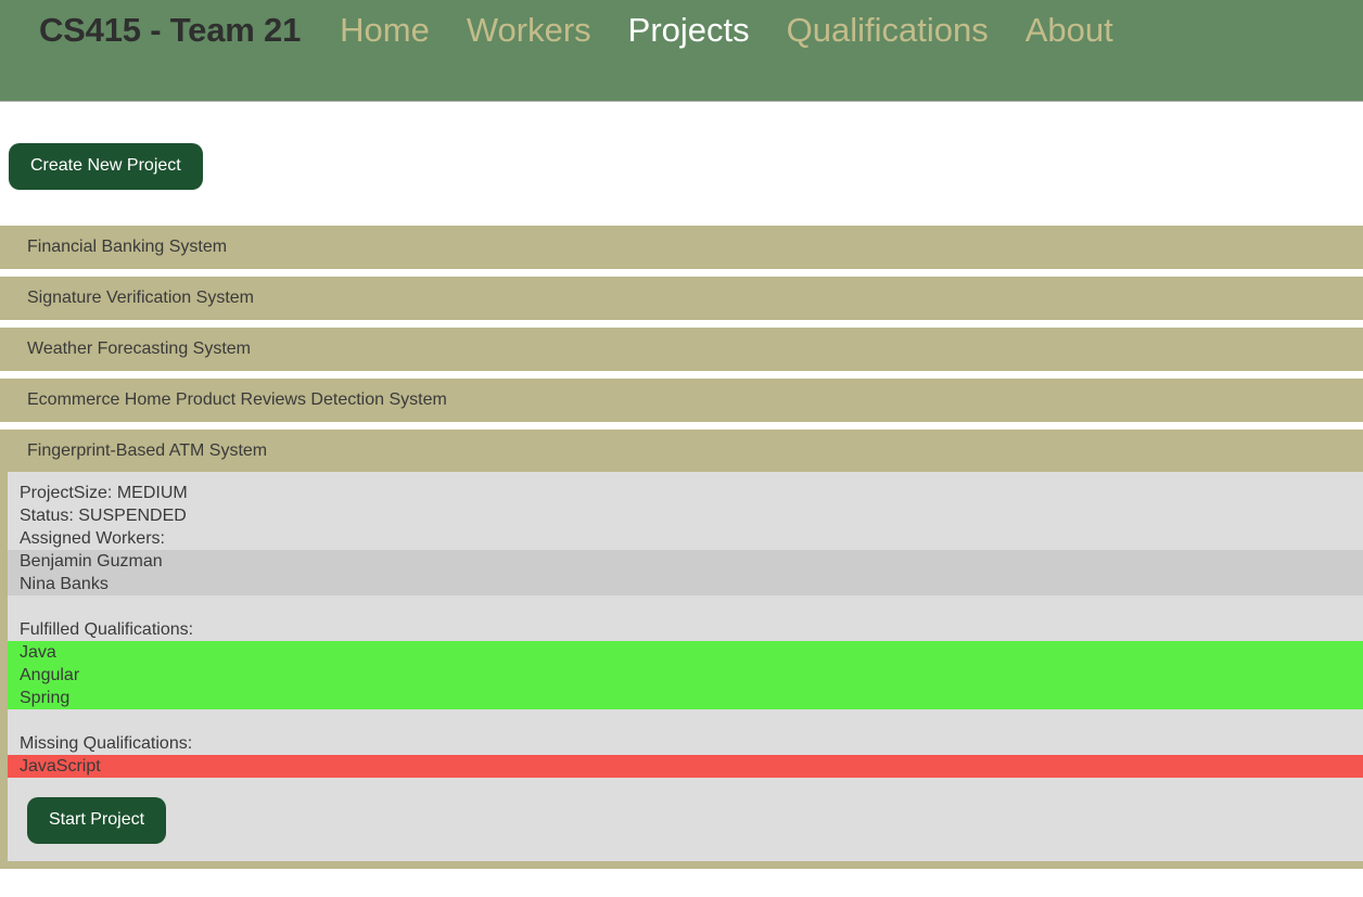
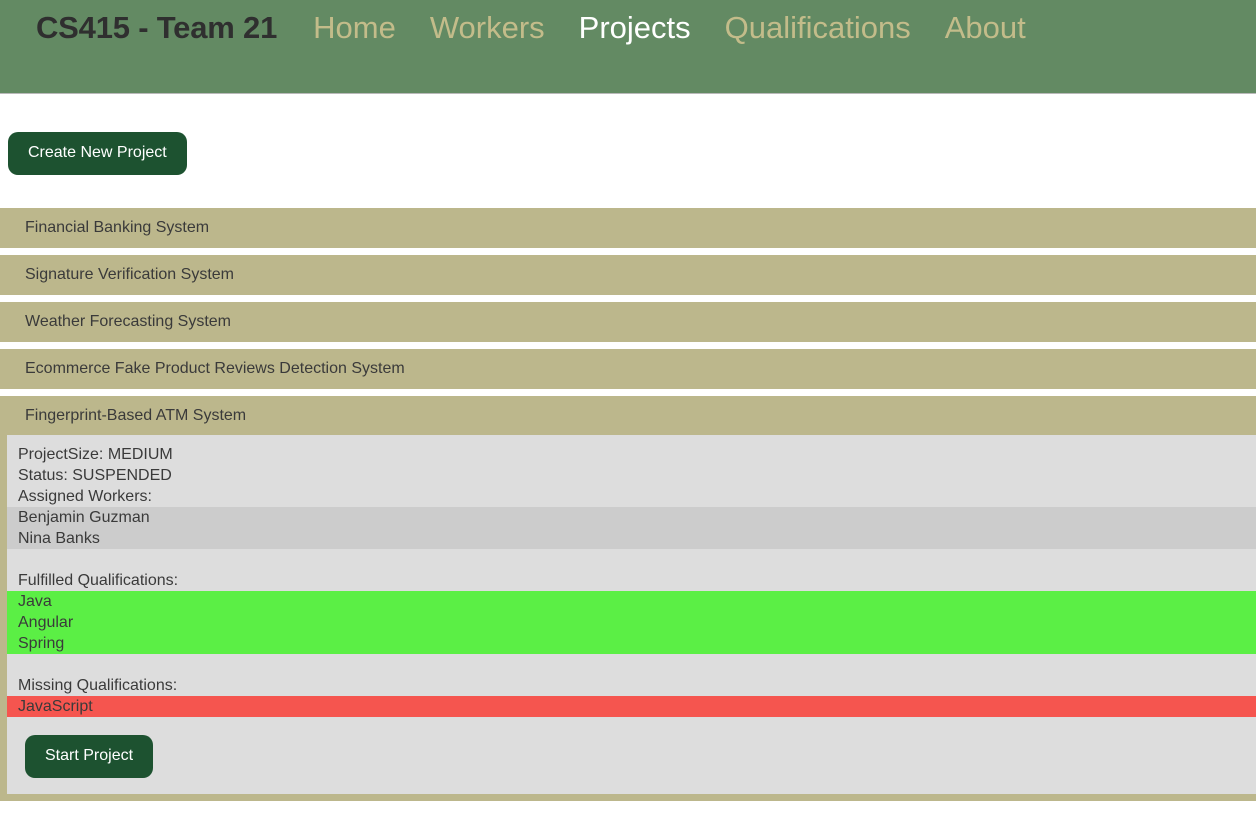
  CS415 - Team 21
  Home
  Workers
  Projects
  Qualifications
  About
  Create New Project
  Financial Banking System
  Signature Verification System
  Weather Forecasting System
- Ecommerce Home Product Reviews Detection System
+ Ecommerce Fake Product Reviews Detection System
  Fingerprint-Based ATM System
  ProjectSize: MEDIUM
  Status: SUSPENDED
  Assigned Workers:
  Benjamin Guzman
  Nina Banks
  Fulfilled Qualifications:
  Java
  Angular
  Spring
  Missing Qualifications:
  JavaScript
  Start Project
